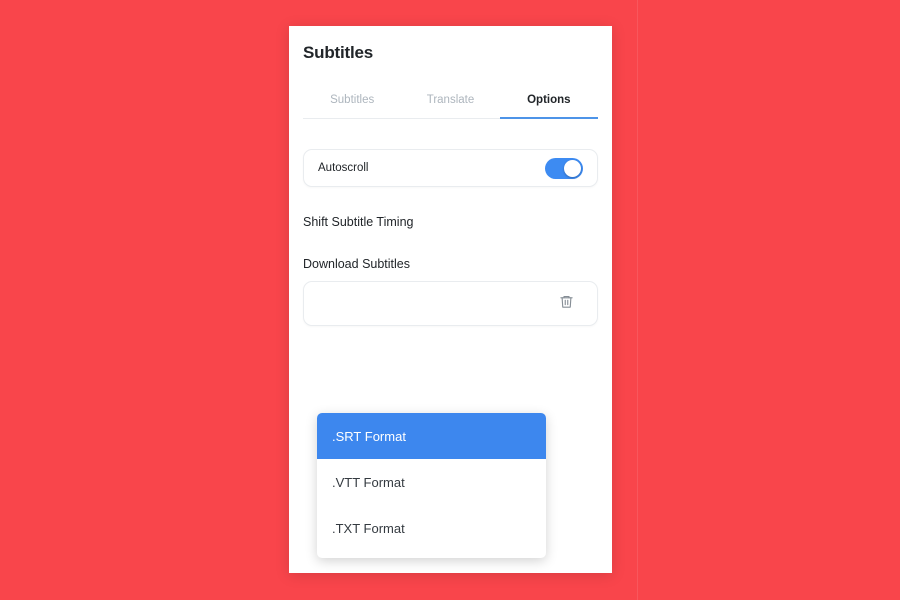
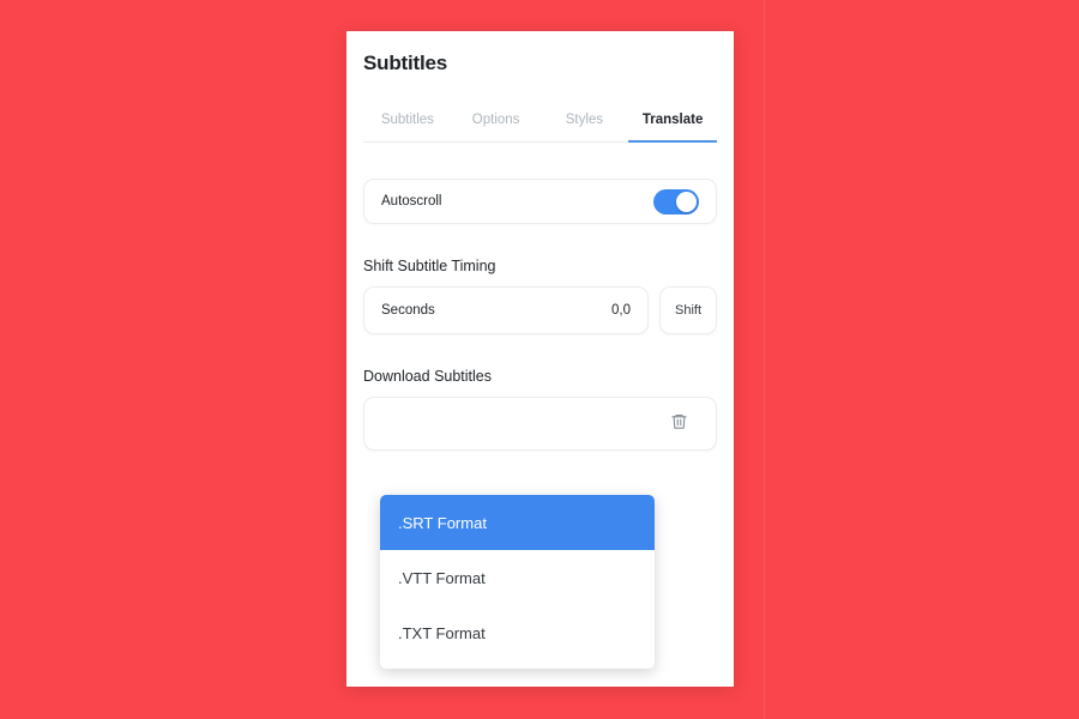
  Subtitles
  Subtitles
- Translate
+ Options
+ Styles
- Options
+ Translate
  Autoscroll
  Shift Subtitle Timing
+ Seconds
+ 0,0
+ Shift
  Download Subtitles
  .SRT Format
  .VTT Format
  .TXT Format
